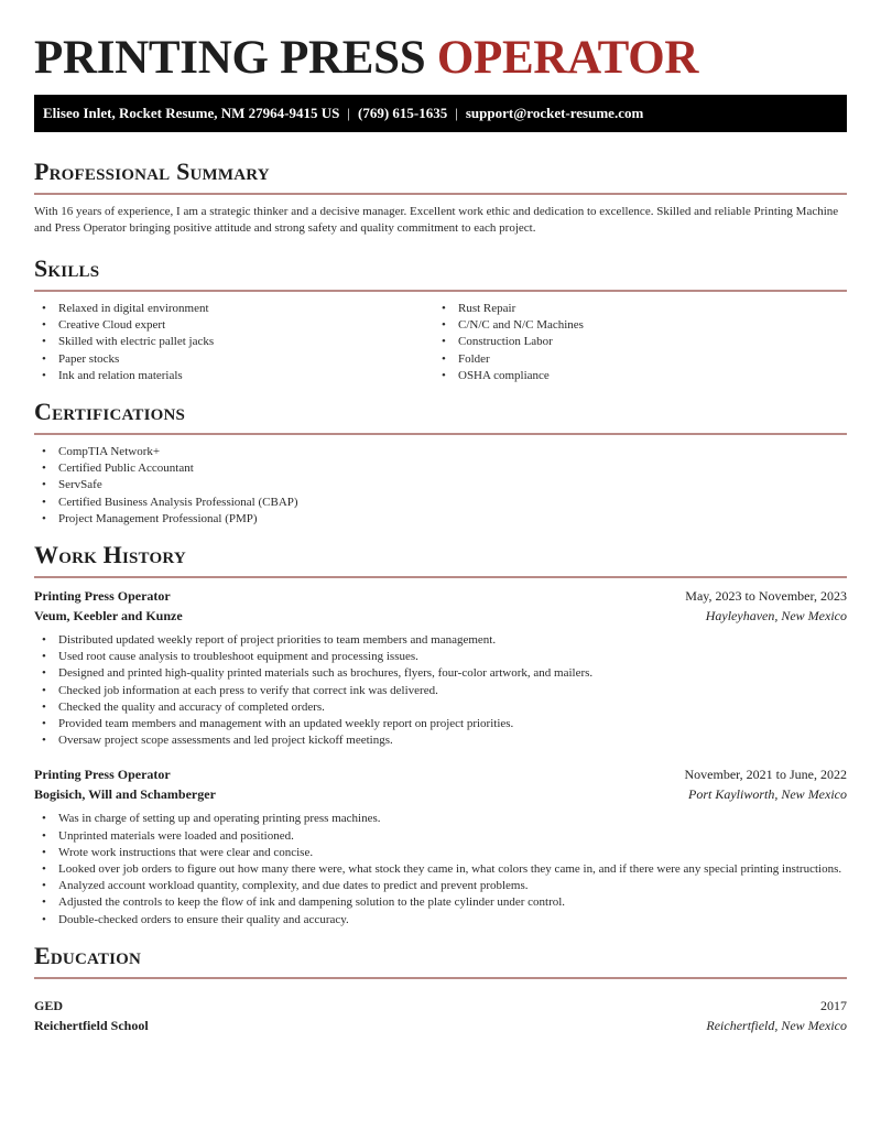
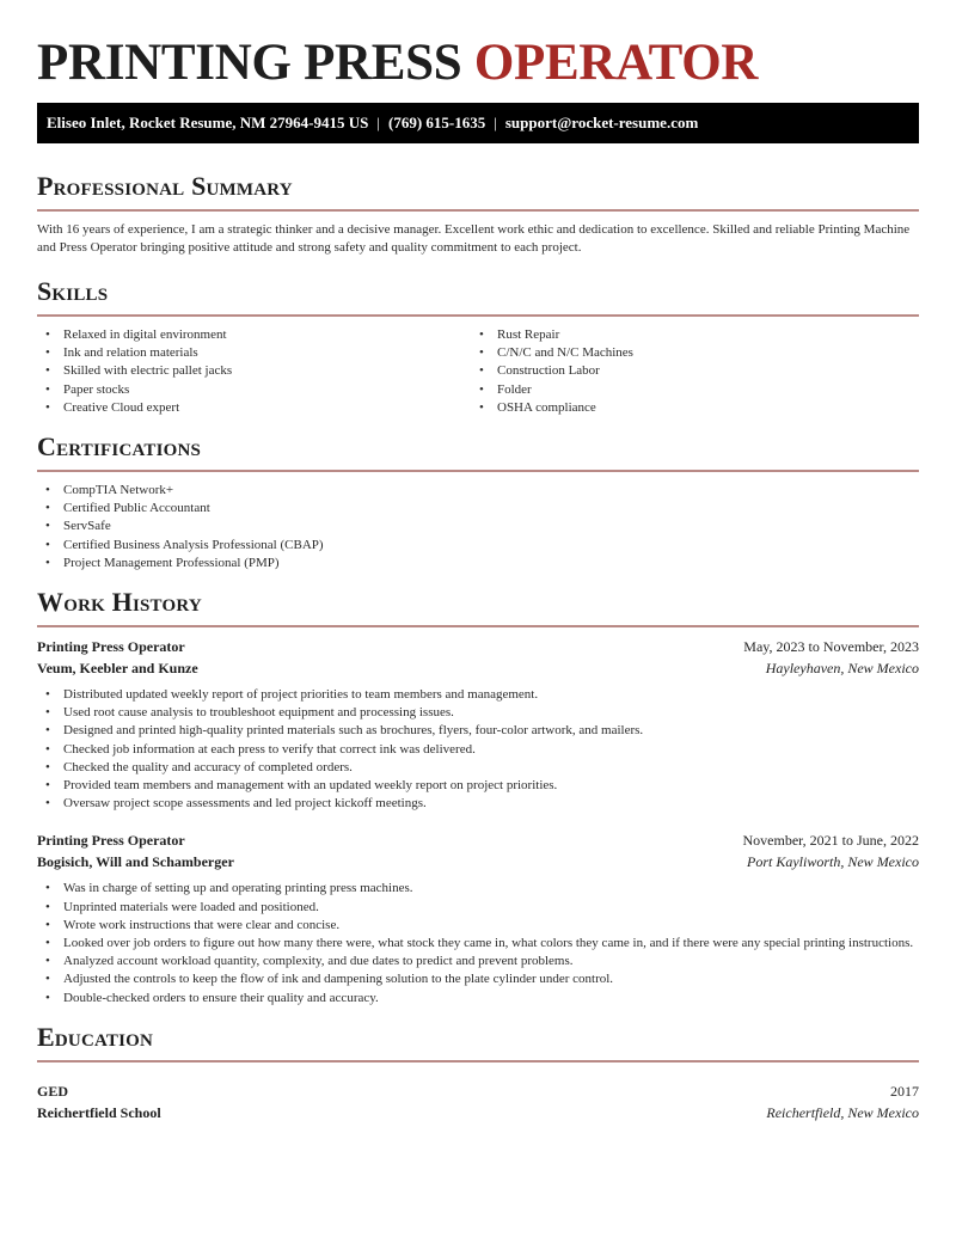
  PRINTING PRESS OPERATOR
  Eliseo Inlet, Rocket Resume, NM 27964-9415 US | (769) 615-1635 | support@rocket-resume.com
  Professional Summary
  With 16 years of experience, I am a strategic thinker and a decisive manager. Excellent work ethic and dedication to excellence. Skilled and reliable Printing Machine and Press Operator bringing positive attitude and strong safety and quality commitment to each project.
  Skills
  Relaxed in digital environment
- Creative Cloud expert
+ Ink and relation materials
  Skilled with electric pallet jacks
  Paper stocks
- Ink and relation materials
+ Creative Cloud expert
  Rust Repair
  C/N/C and N/C Machines
  Construction Labor
  Folder
  OSHA compliance
  Certifications
  CompTIA Network+
  Certified Public Accountant
  ServSafe
  Certified Business Analysis Professional (CBAP)
  Project Management Professional (PMP)
  Work History
  Printing Press Operator
  May, 2023 to November, 2023
  Veum, Keebler and Kunze
  Hayleyhaven, New Mexico
  Distributed updated weekly report of project priorities to team members and management.
  Used root cause analysis to troubleshoot equipment and processing issues.
  Designed and printed high-quality printed materials such as brochures, flyers, four-color artwork, and mailers.
  Checked job information at each press to verify that correct ink was delivered.
  Checked the quality and accuracy of completed orders.
  Provided team members and management with an updated weekly report on project priorities.
  Oversaw project scope assessments and led project kickoff meetings.
  Printing Press Operator
  November, 2021 to June, 2022
  Bogisich, Will and Schamberger
  Port Kayliworth, New Mexico
  Was in charge of setting up and operating printing press machines.
  Unprinted materials were loaded and positioned.
  Wrote work instructions that were clear and concise.
  Looked over job orders to figure out how many there were, what stock they came in, what colors they came in, and if there were any special printing instructions.
  Analyzed account workload quantity, complexity, and due dates to predict and prevent problems.
  Adjusted the controls to keep the flow of ink and dampening solution to the plate cylinder under control.
  Double-checked orders to ensure their quality and accuracy.
  Education
  GED
  2017
  Reichertfield School
  Reichertfield, New Mexico
